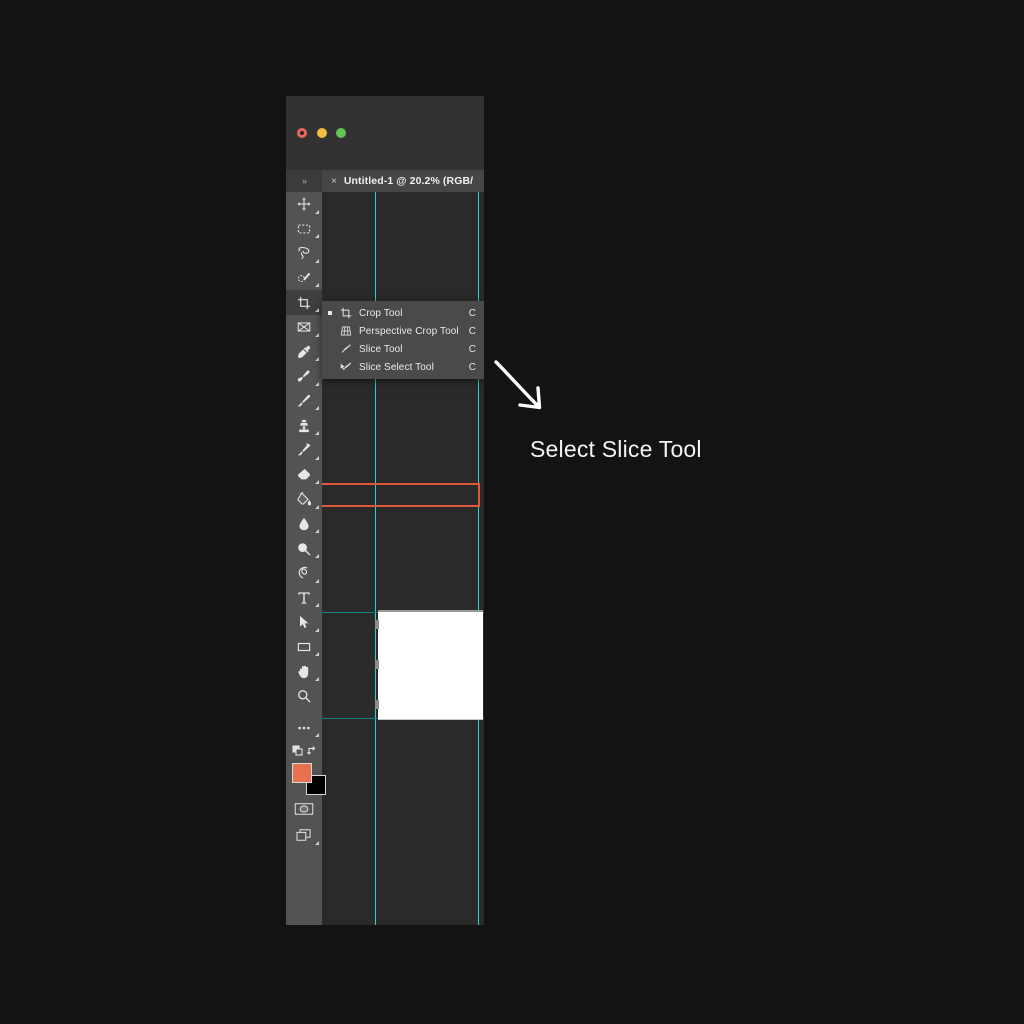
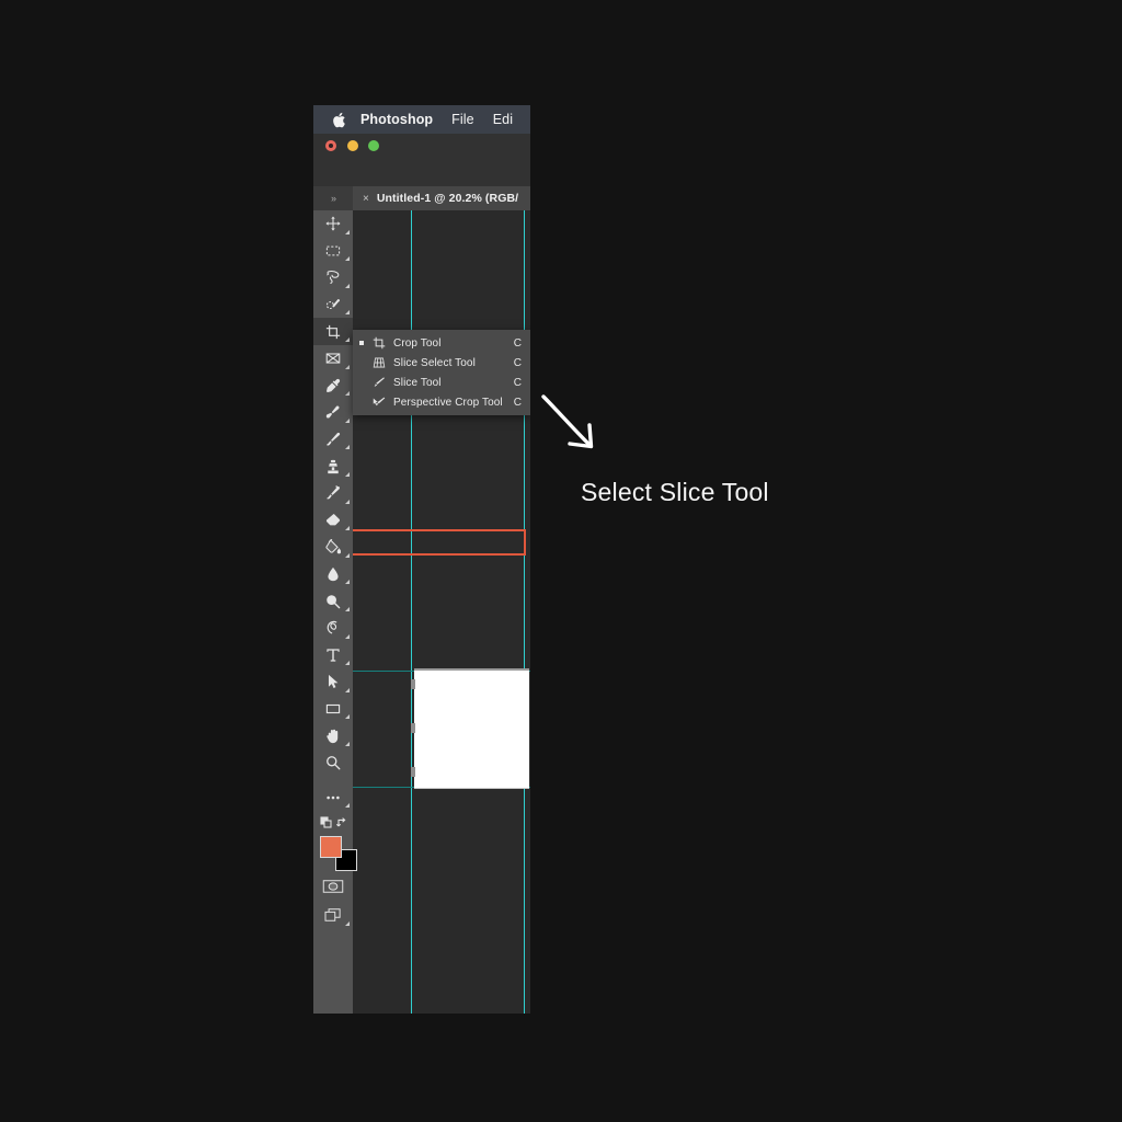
+ Photoshop
+ File
+ Edi
  »
  ×
  Untitled‑1 @ 20.2% (RGB/
  Crop Tool
  C
- Perspective Crop Tool
+ Slice Select Tool
  C
  Slice Tool
  C
- Slice Select Tool
+ Perspective Crop Tool
  C
  Select Slice Tool
